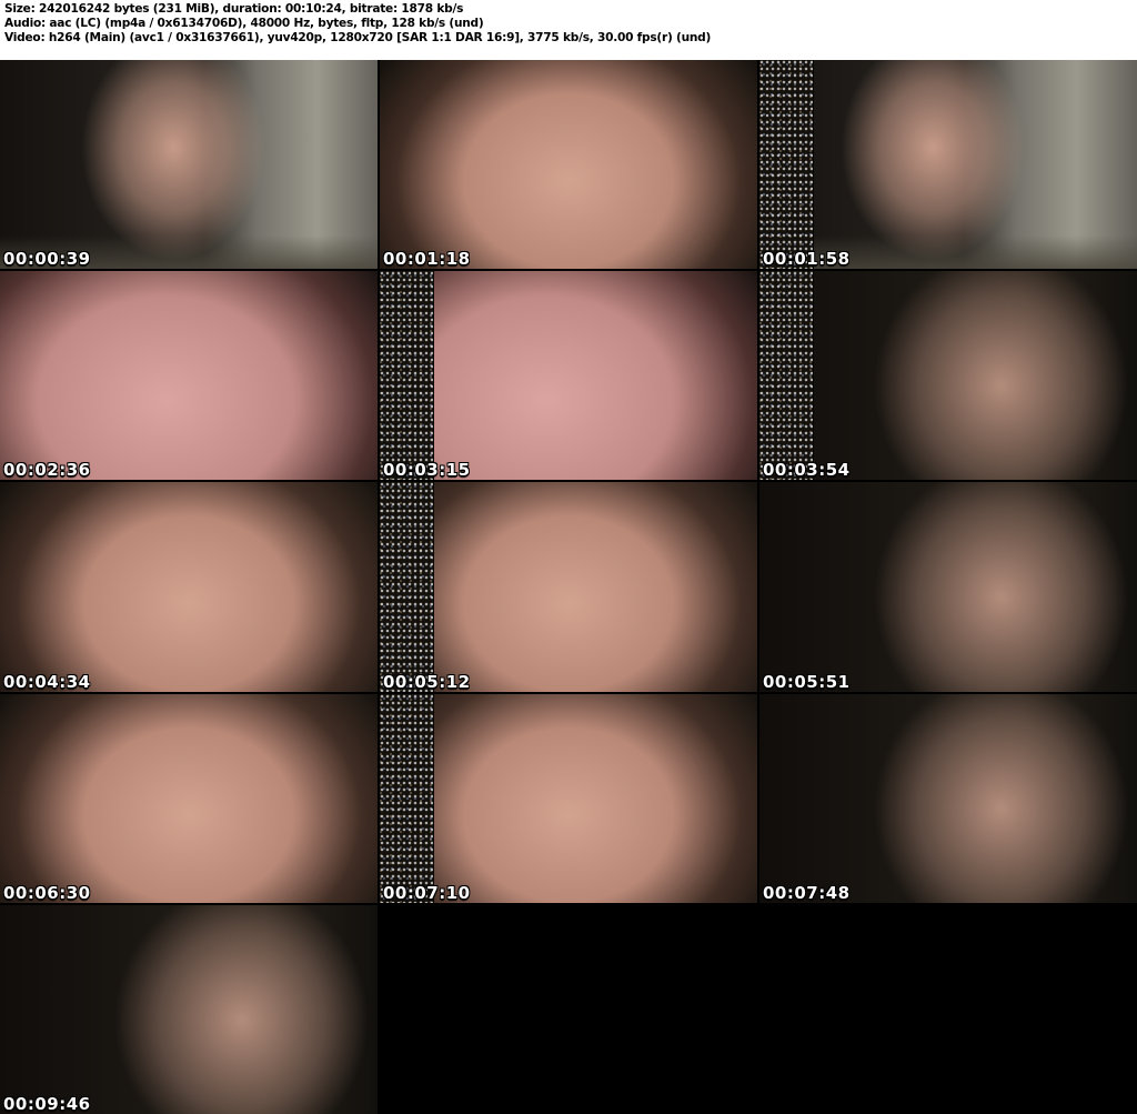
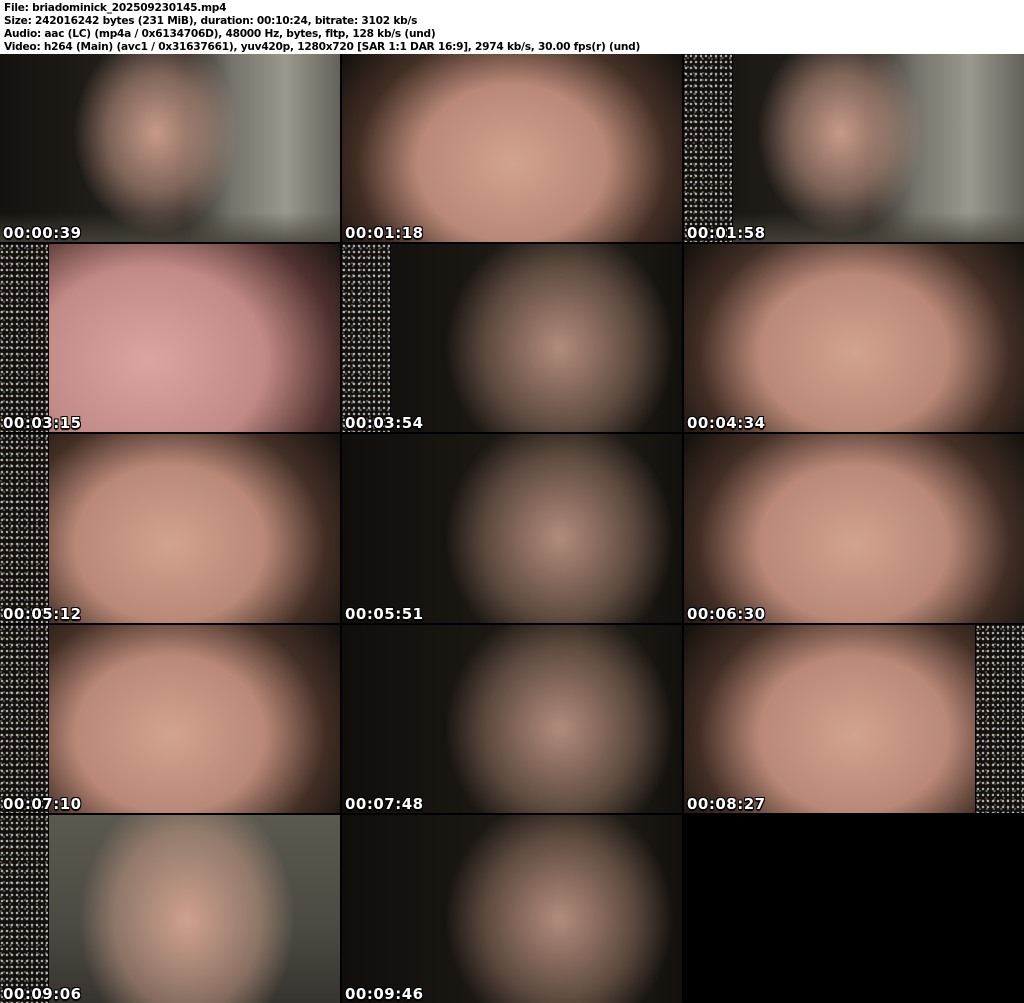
+ File: briadominick_202509230145.mp4
- Size: 242016242 bytes (231 MiB), duration: 00:10:24, bitrate: 1878 kb/s
+ Size: 242016242 bytes (231 MiB), duration: 00:10:24, bitrate: 3102 kb/s
  Audio: aac (LC) (mp4a / 0x6134706D), 48000 Hz, bytes, fltp, 128 kb/s (und)
- Video: h264 (Main) (avc1 / 0x31637661), yuv420p, 1280x720 [SAR 1:1 DAR 16:9], 3775 kb/s, 30.00 fps(r) (und)
+ Video: h264 (Main) (avc1 / 0x31637661), yuv420p, 1280x720 [SAR 1:1 DAR 16:9], 2974 kb/s, 30.00 fps(r) (und)
  00:00:39
  00:01:18
  00:01:58
- 00:02:36
  00:03:15
  00:03:54
  00:04:34
  00:05:12
  00:05:51
  00:06:30
  00:07:10
  00:07:48
+ 00:08:27
+ 00:09:06
  00:09:46
